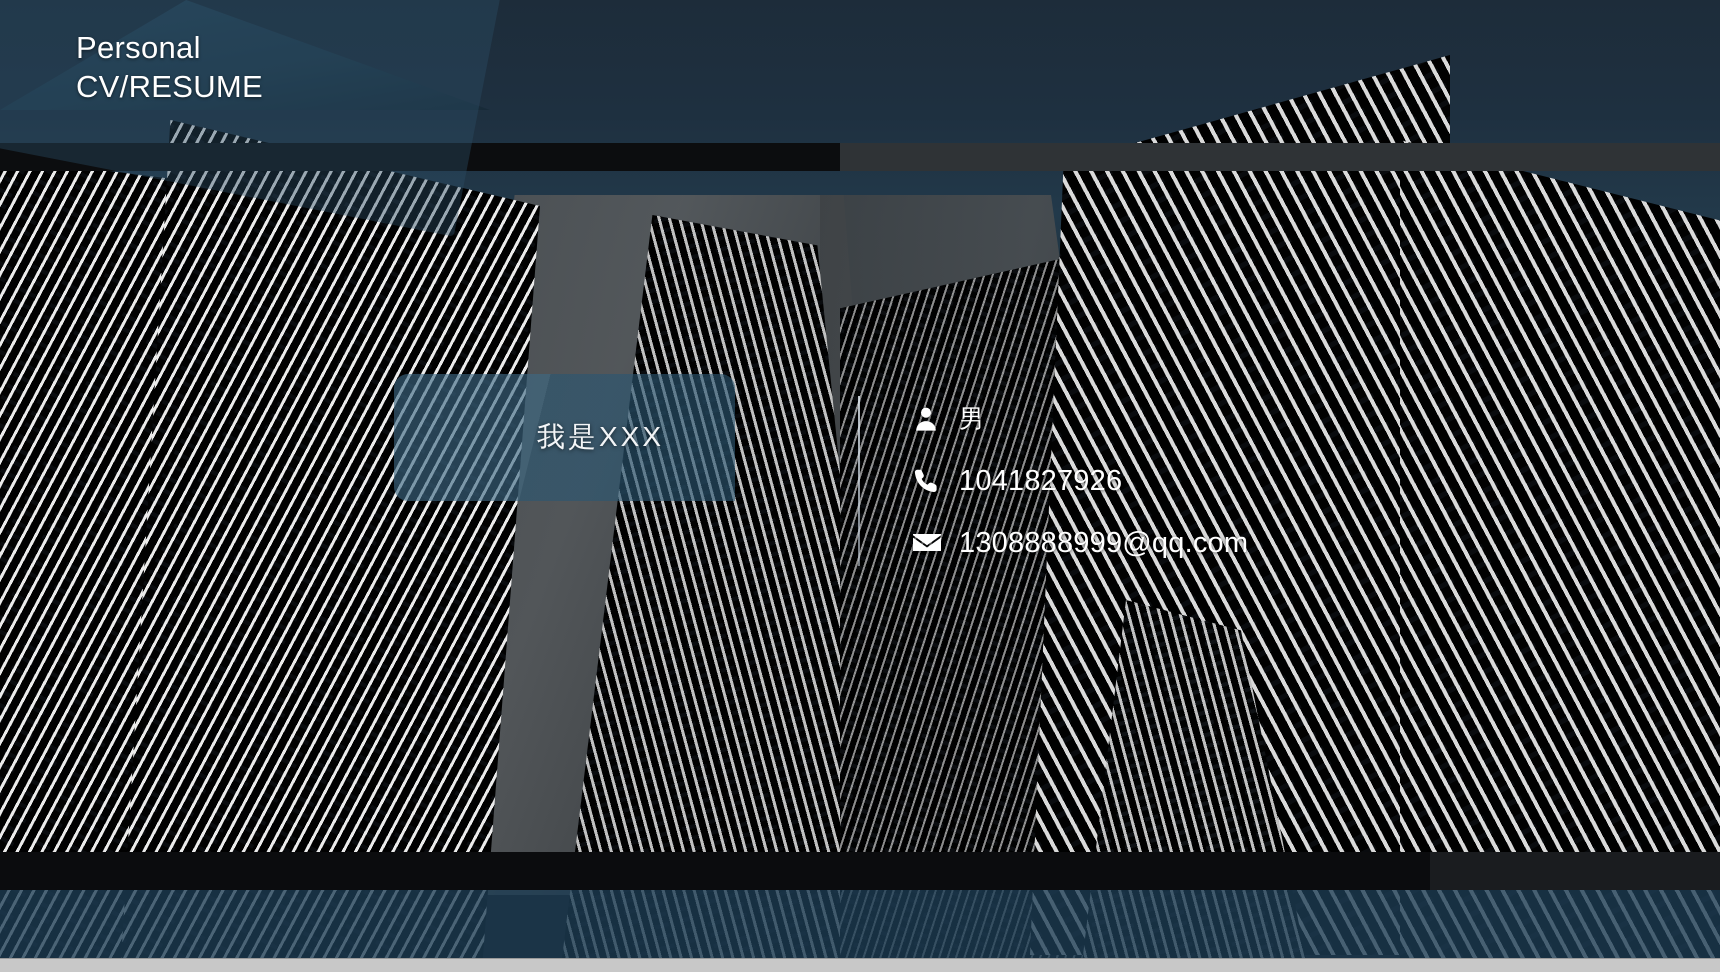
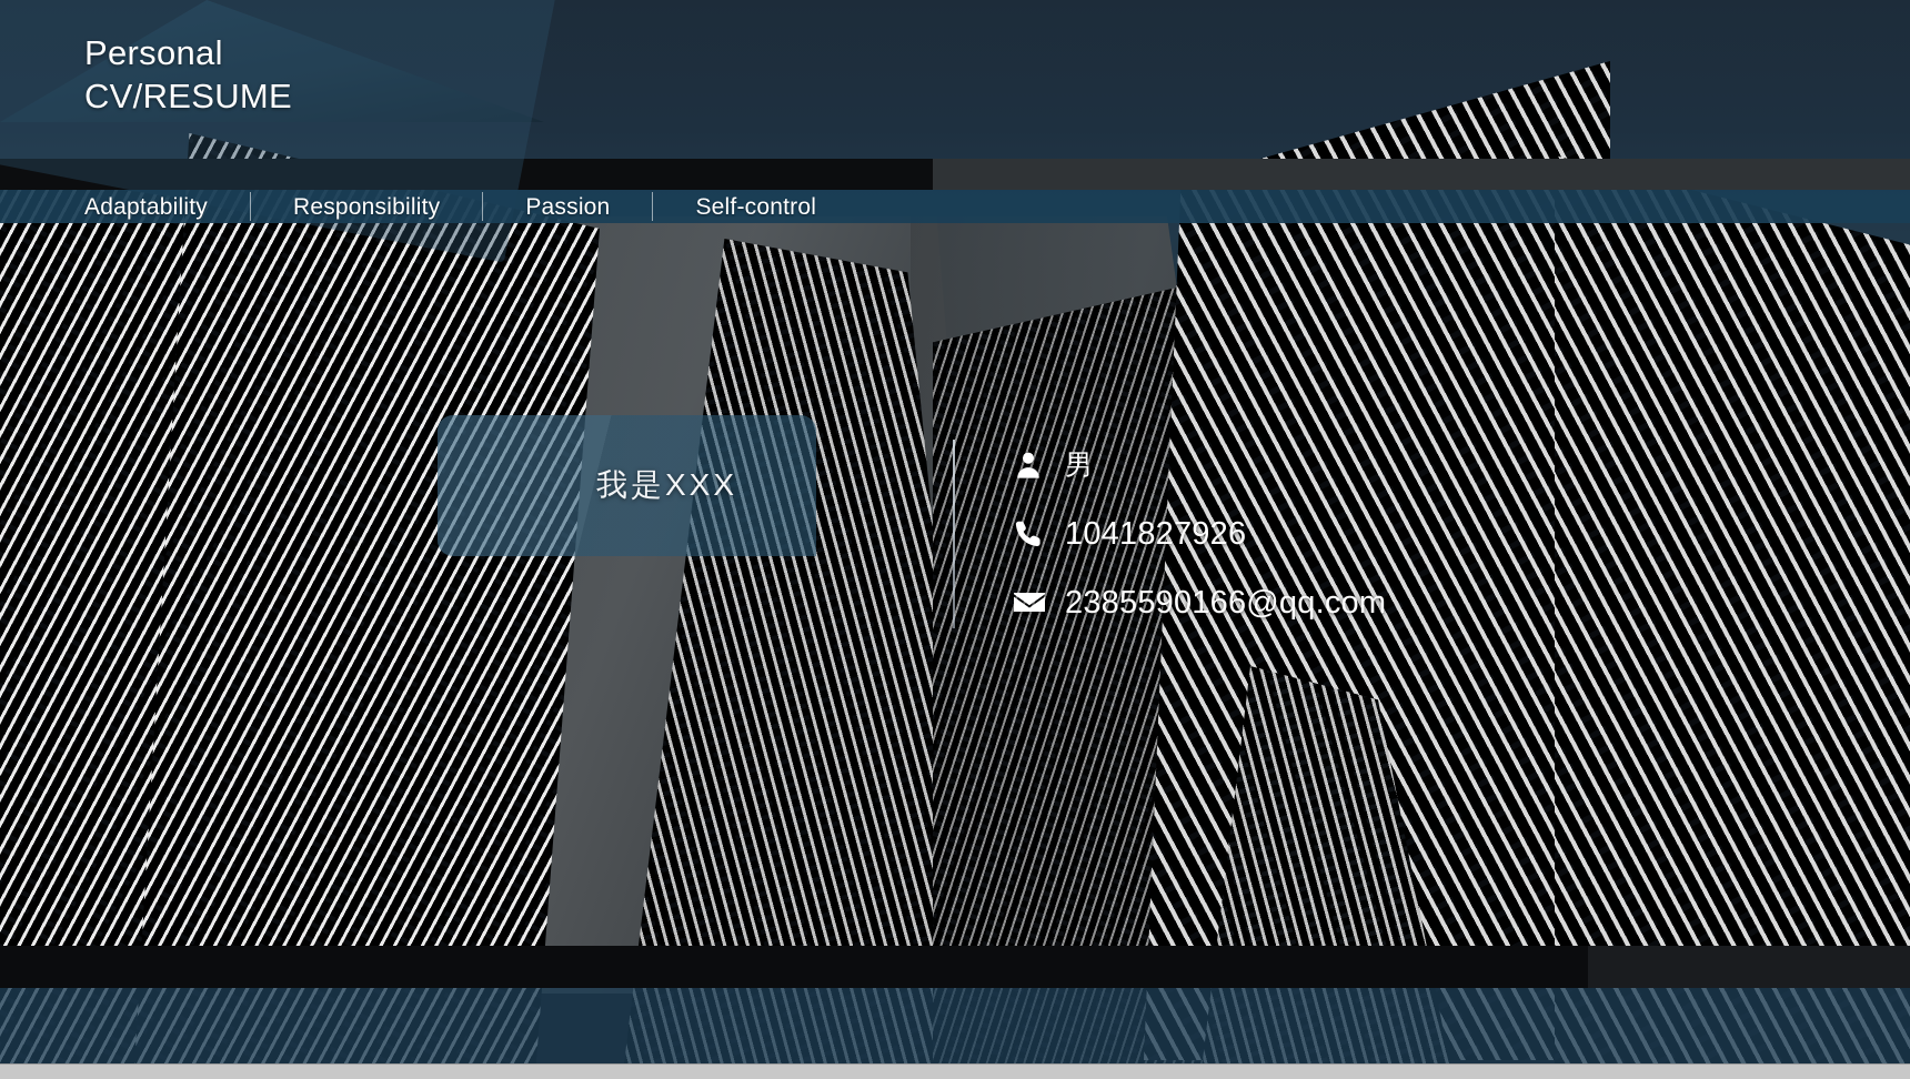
  Personal
  CV/RESUME
+ Adaptability
+ Responsibility
+ Passion
+ Self-control
  我是XXX
  男
  1041827926
- 1308888999@qq.com
+ 2385590166@qq.com
